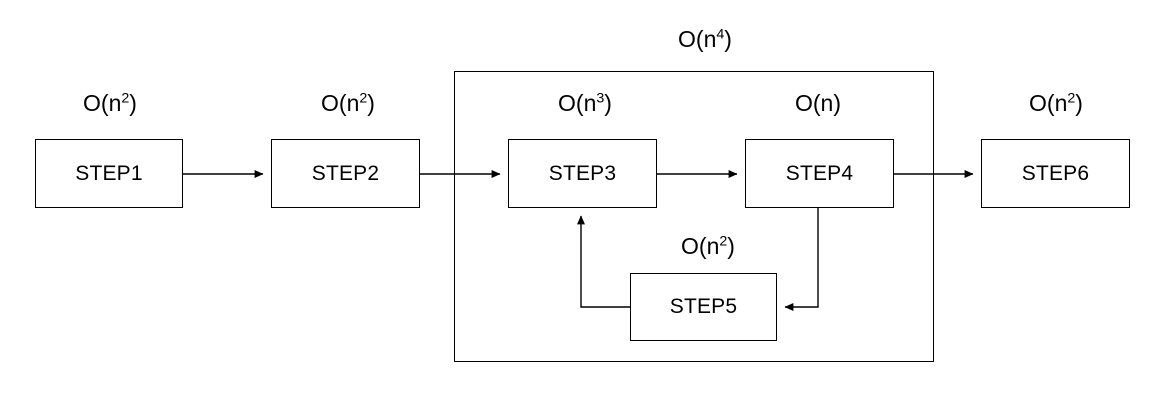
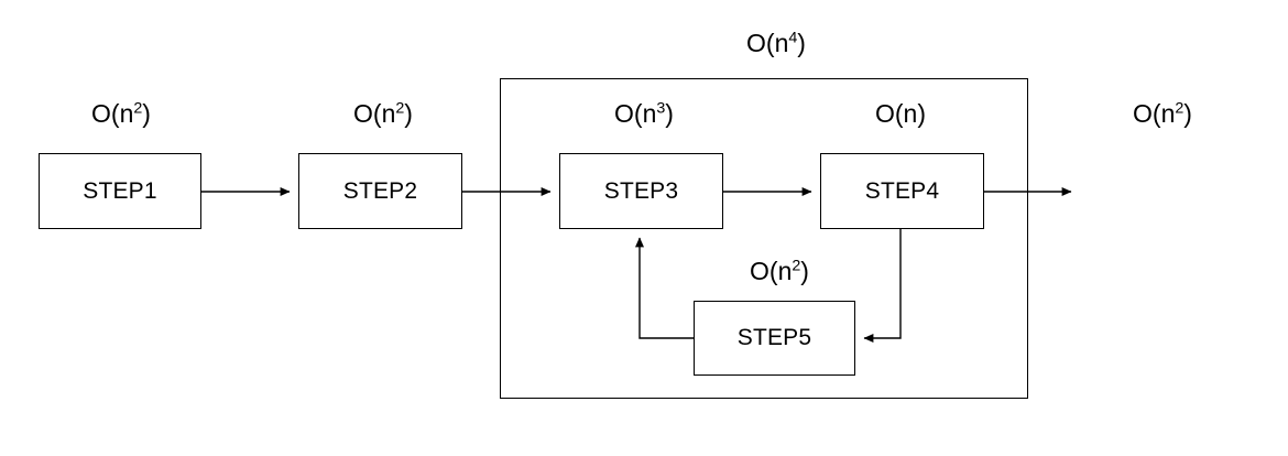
  O(n4)
  O(n2)
  STEP1
  O(n2)
  STEP2
  O(n3)
  STEP3
  O(n)
  STEP4
  O(n2)
  STEP5
  O(n2)
- STEP6
